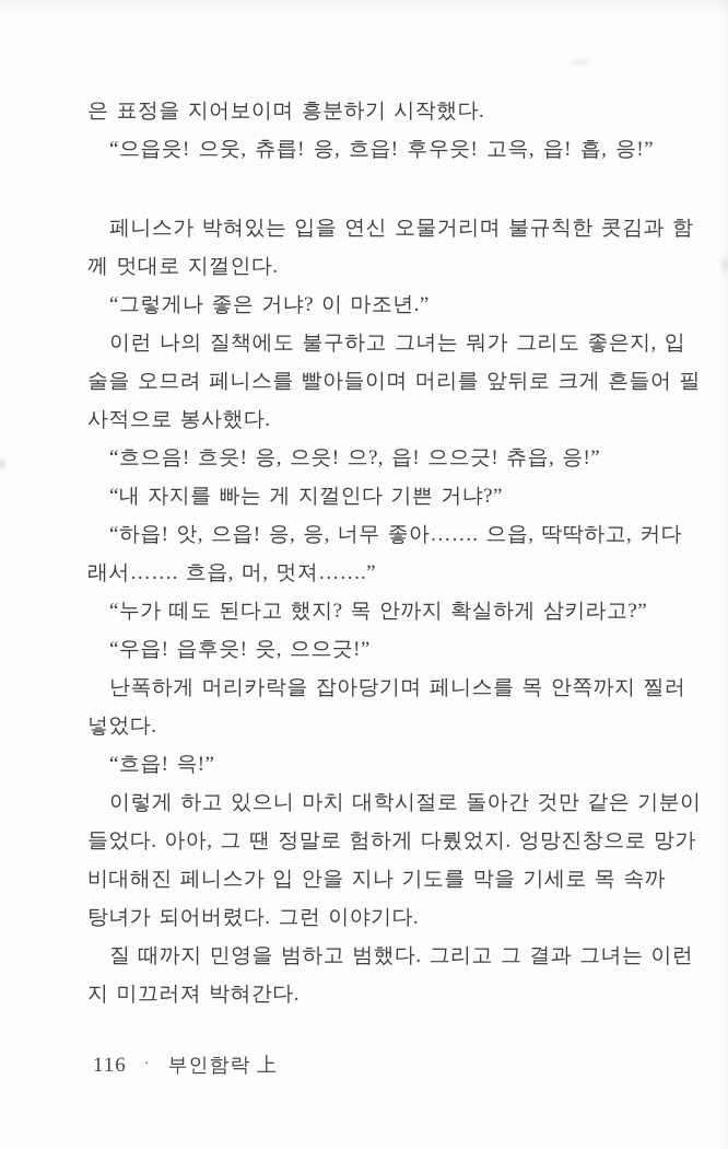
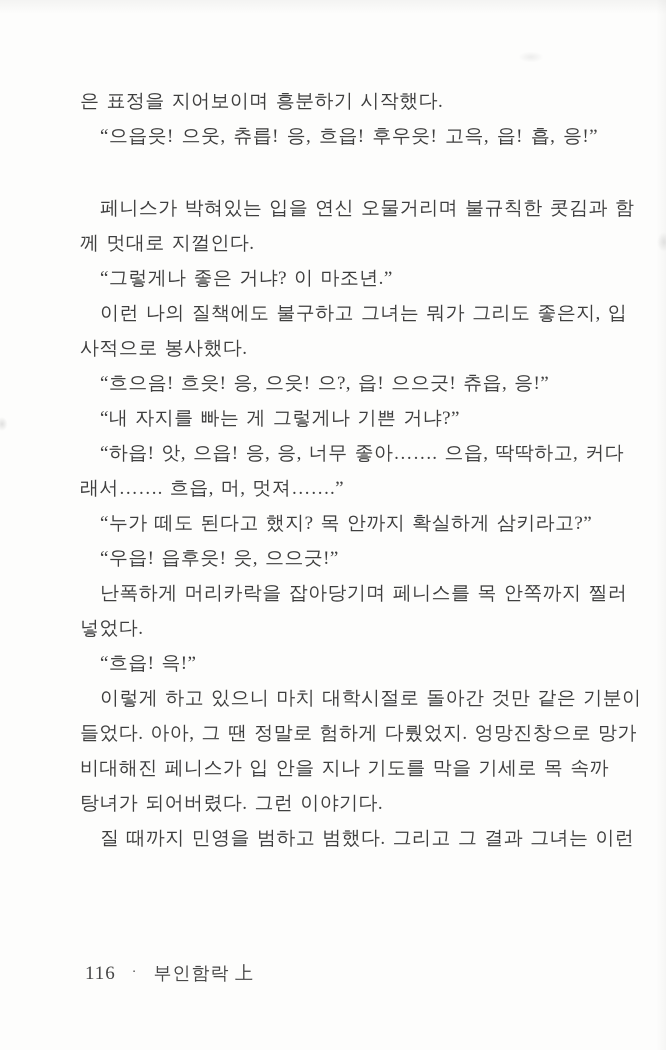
  은 표정을 지어보이며 흥분하기 시작했다.
  “으읍읏! 으웃, 츄릅! 응, 흐읍! 후우읏! 고윽, 읍! 흡, 응!”
  페니스가 박혀있는 입을 연신 오물거리며 불규칙한 콧김과 함
  께 멋대로 지껄인다.
  “그렇게나 좋은 거냐? 이 마조년.”
  이런 나의 질책에도 불구하고 그녀는 뭐가 그리도 좋은지, 입
- 술을 오므려 페니스를 빨아들이며 머리를 앞뒤로 크게 흔들어 필
  사적으로 봉사했다.
  “흐으음! 흐읏! 응, 으읏! 으?, 읍! 으으긋! 츄읍, 응!”
- “내 자지를 빠는 게 지껄인다 기쁜 거냐?”
+ “내 자지를 빠는 게 그렇게나 기쁜 거냐?”
  “하읍! 앗, 으읍! 응, 응, 너무 좋아……. 으읍, 딱딱하고, 커다
  래서……. 흐읍, 머, 멋져…….”
  “누가 떼도 된다고 했지? 목 안까지 확실하게 삼키라고?”
  “우읍! 읍후읏! 읏, 으으긋!”
  난폭하게 머리카락을 잡아당기며 페니스를 목 안쪽까지 찔러
  넣었다.
  “흐읍! 윽!”
  이렇게 하고 있으니 마치 대학시절로 돌아간 것만 같은 기분이
  들었다. 아아, 그 땐 정말로 험하게 다뤘었지. 엉망진창으로 망가
  비대해진 페니스가 입 안을 지나 기도를 막을 기세로 목 속까
  탕녀가 되어버렸다. 그런 이야기다.
  질 때까지 민영을 범하고 범했다. 그리고 그 결과 그녀는 이런
- 지 미끄러져 박혀간다.
  116
  ·
  부인함락 上
